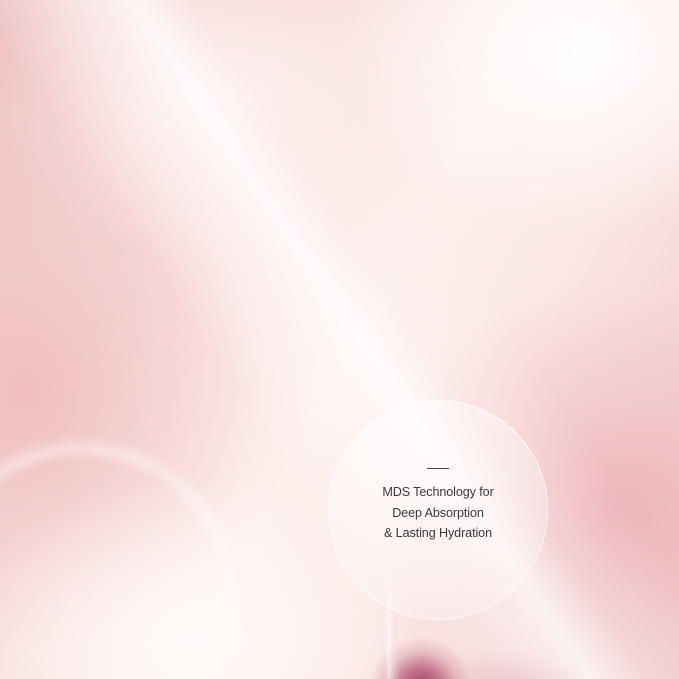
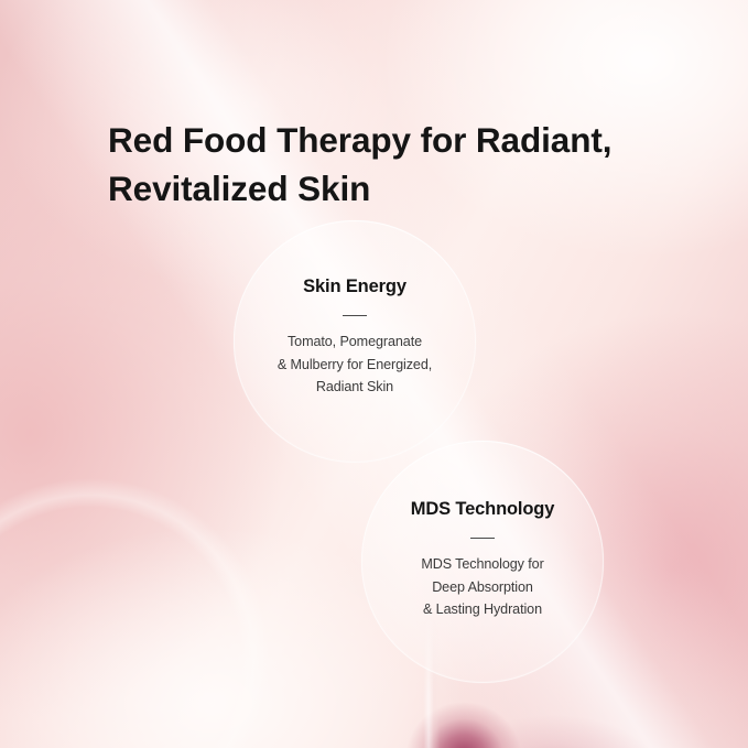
+ Red Food Therapy for Radiant,
+ Revitalized Skin
+ Skin Energy
+ Tomato, Pomegranate
+ & Mulberry for Energized,
+ Radiant Skin
+ MDS Technology
  MDS Technology for
  Deep Absorption
  & Lasting Hydration
